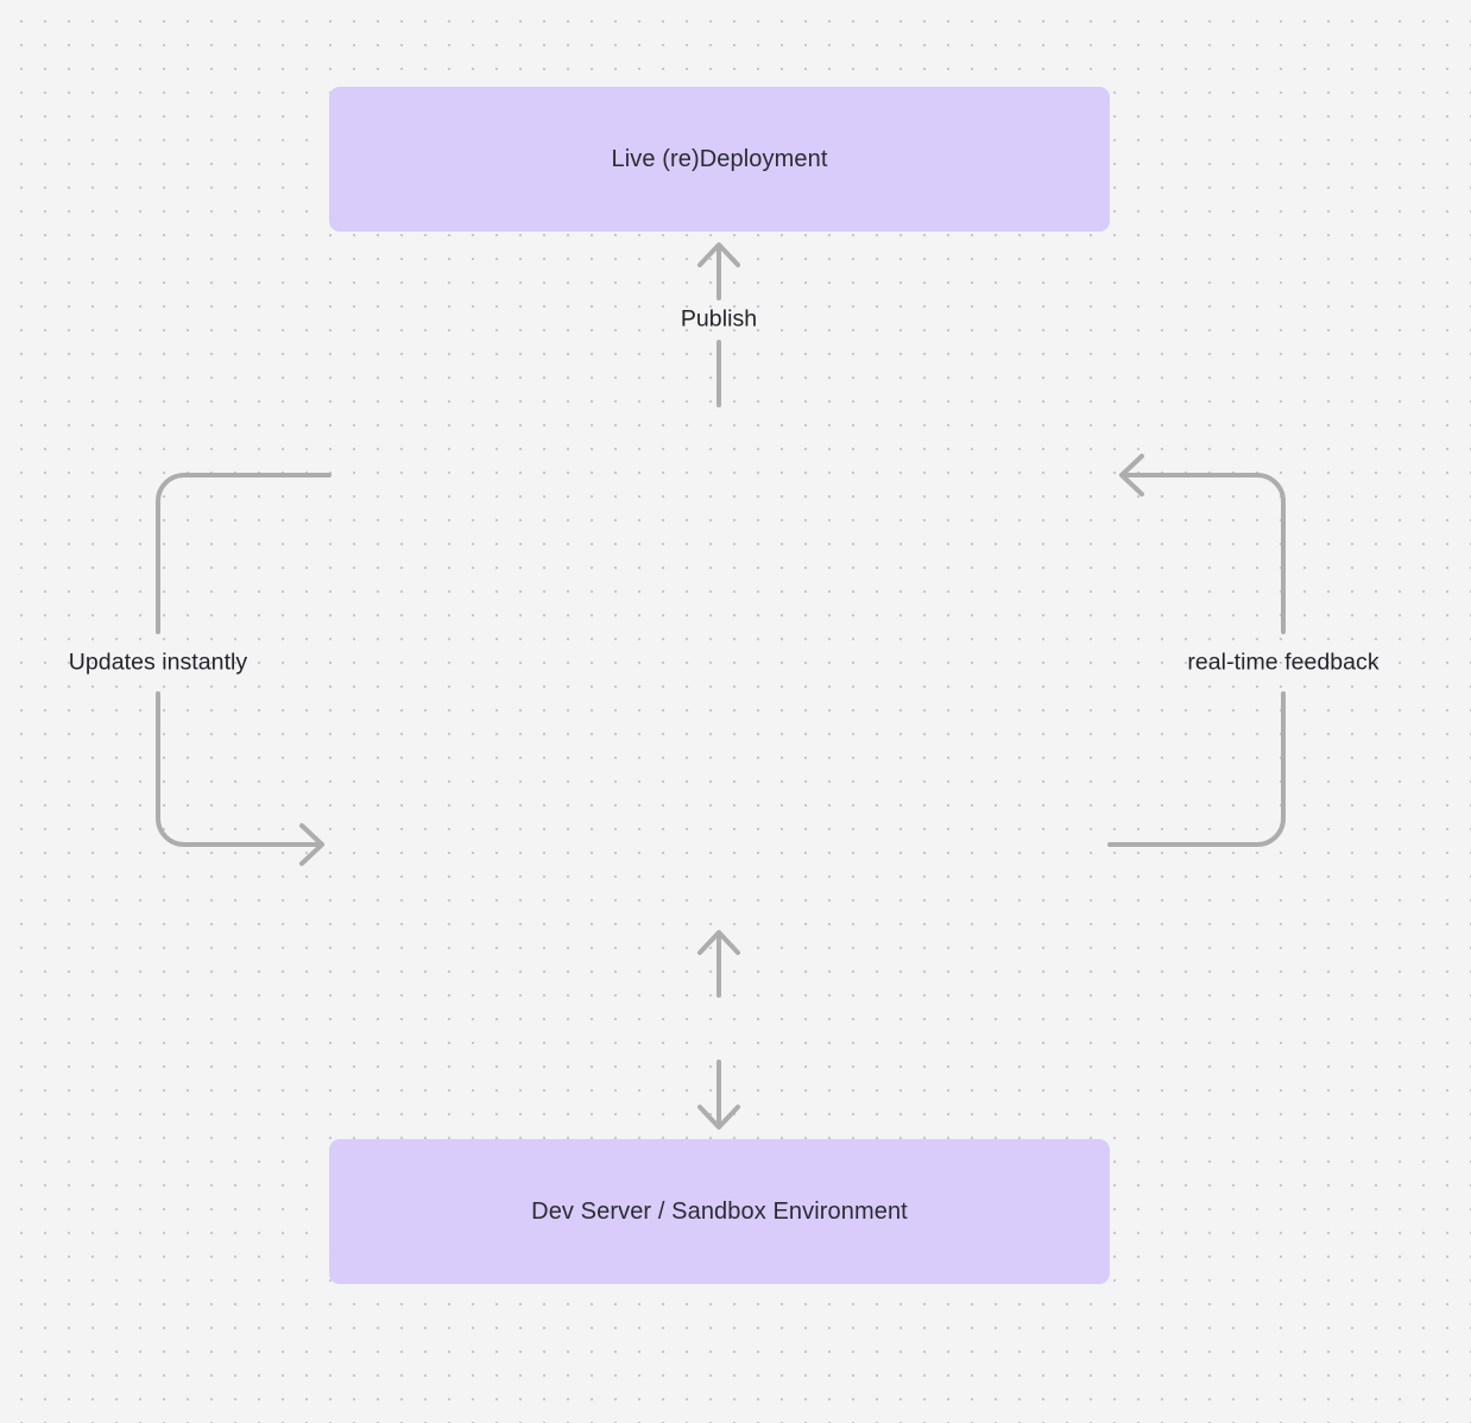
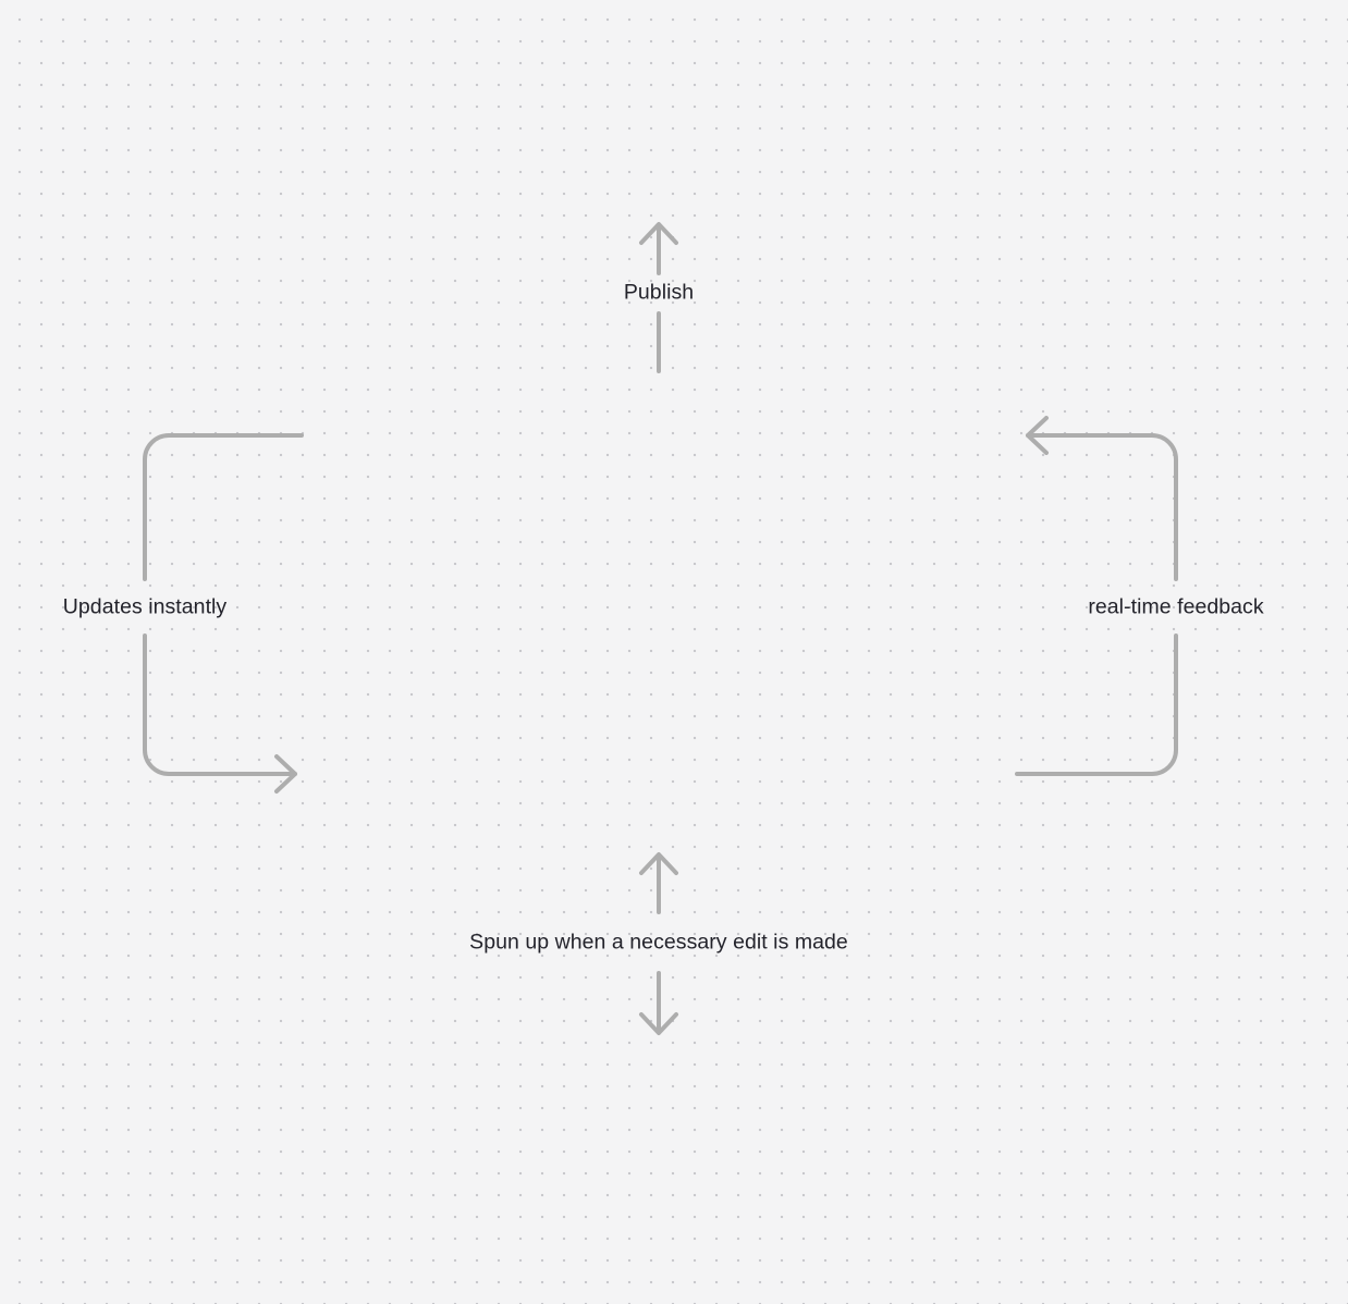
- Live (re)Deployment
- Dev Server / Sandbox Environment
  Publish
  Updates instantly
  real-time feedback
+ Spun up when a necessary edit is made
